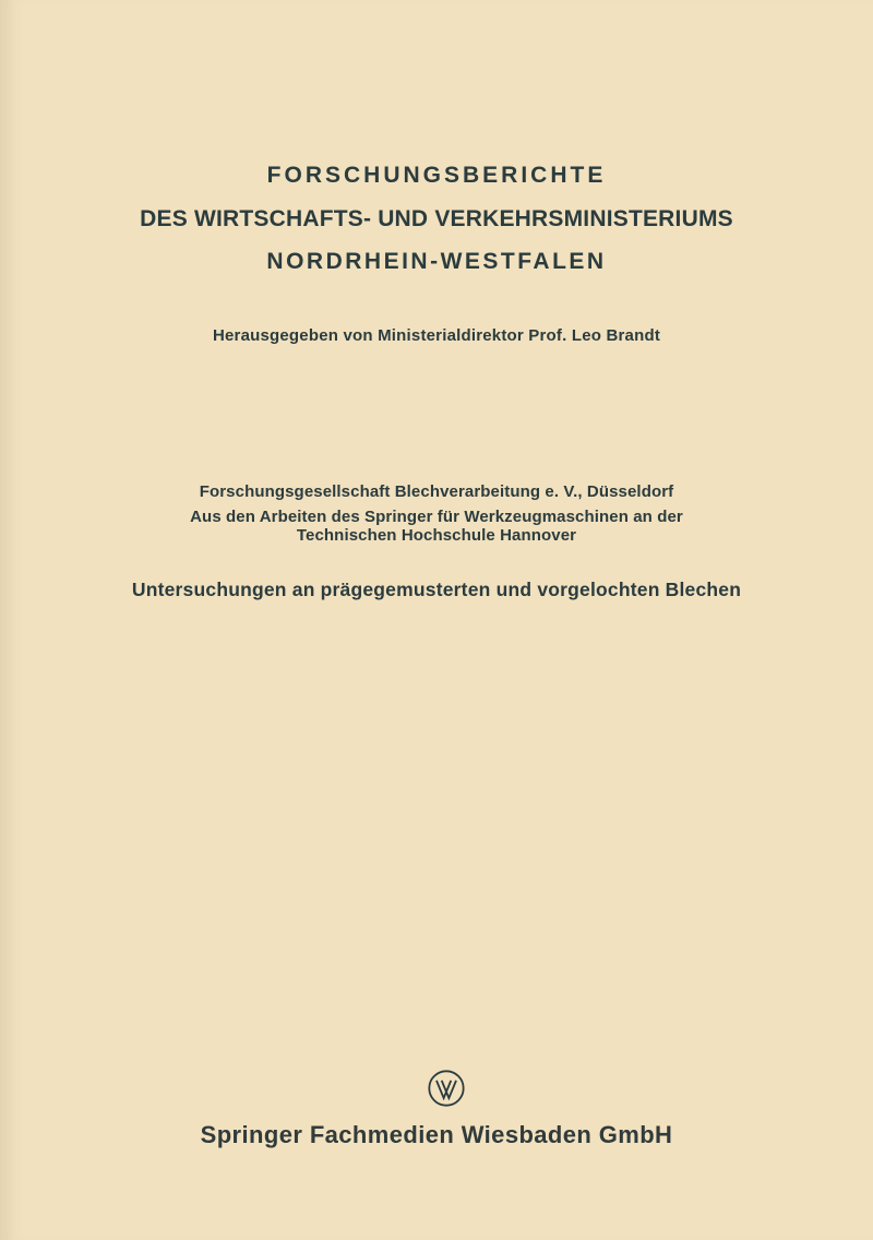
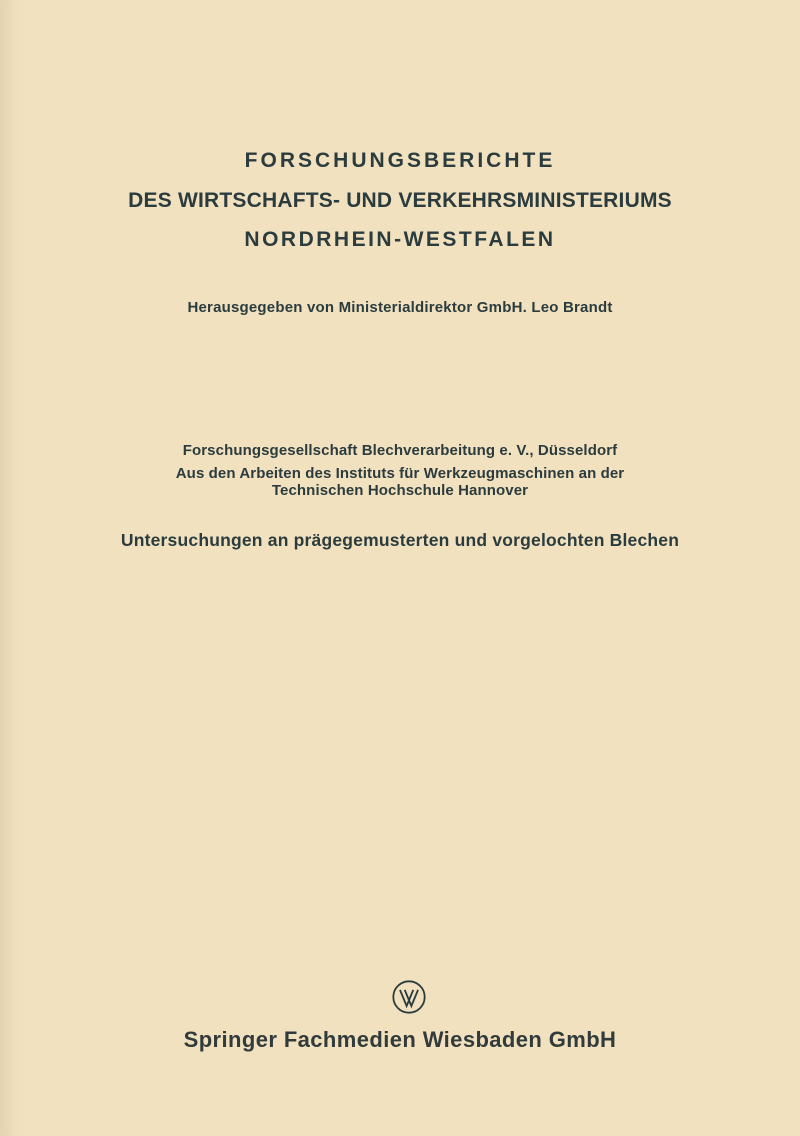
  FORSCHUNGSBERICHTE
  DES WIRTSCHAFTS- UND VERKEHRSMINISTERIUMS
  NORDRHEIN-WESTFALEN
- Herausgegeben von Ministerialdirektor Prof. Leo Brandt
+ Herausgegeben von Ministerialdirektor GmbH. Leo Brandt
  Forschungsgesellschaft Blechverarbeitung e. V., Düsseldorf
- Aus den Arbeiten des Springer für Werkzeugmaschinen an der
+ Aus den Arbeiten des Instituts für Werkzeugmaschinen an der
  Technischen Hochschule Hannover
  Untersuchungen an prägegemusterten und vorgelochten Blechen
  Springer Fachmedien Wiesbaden GmbH
